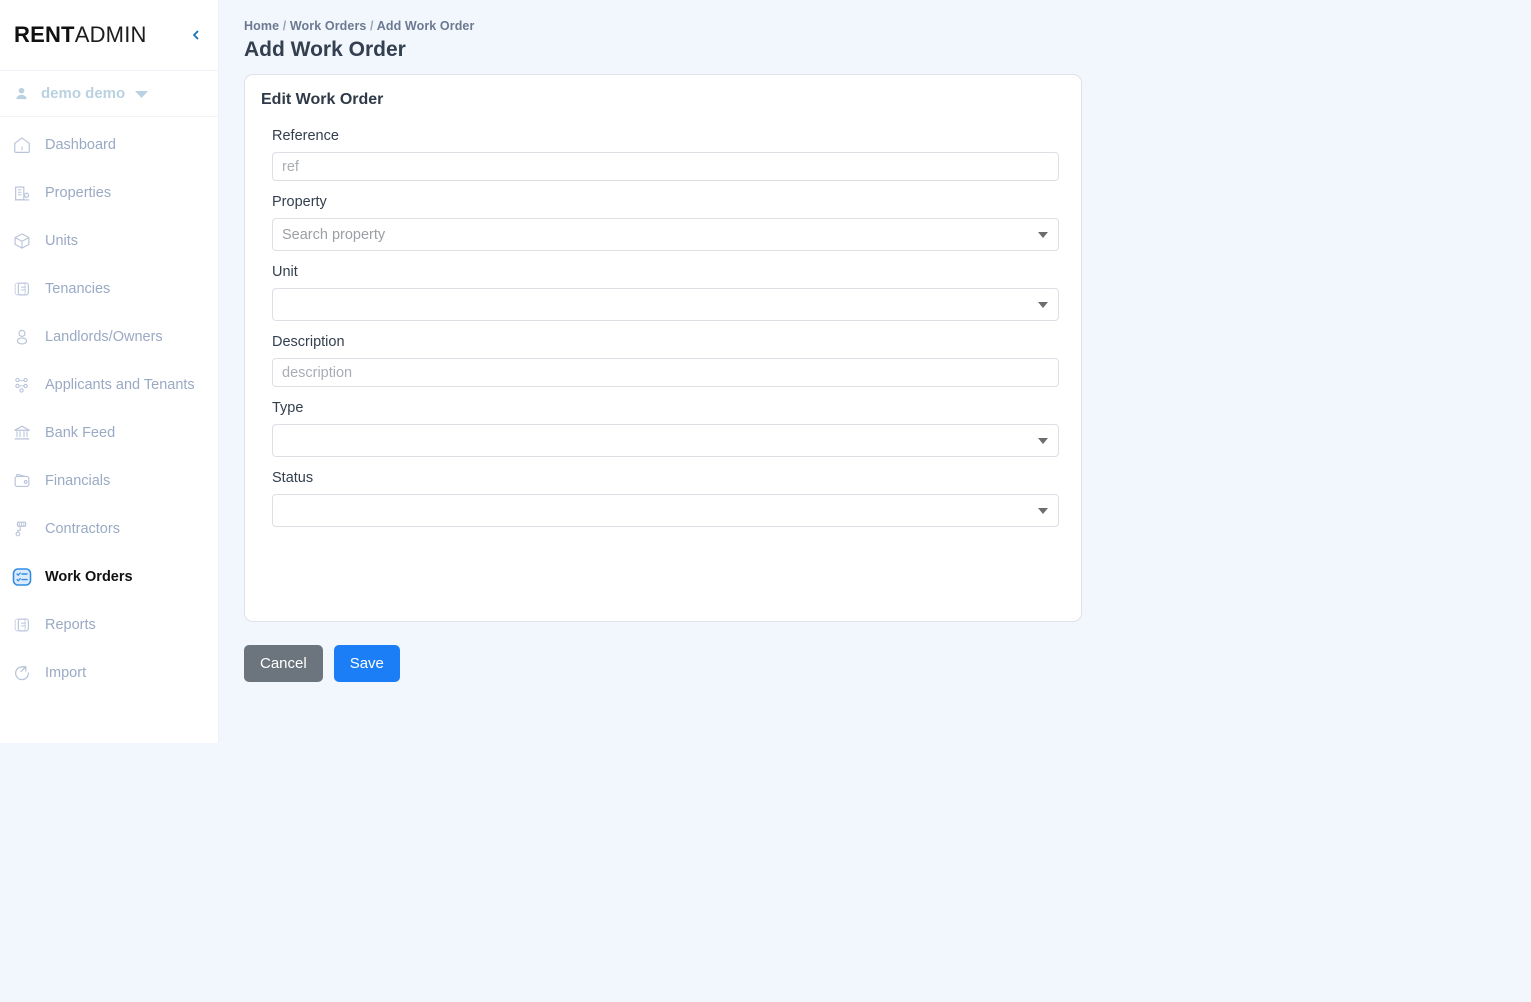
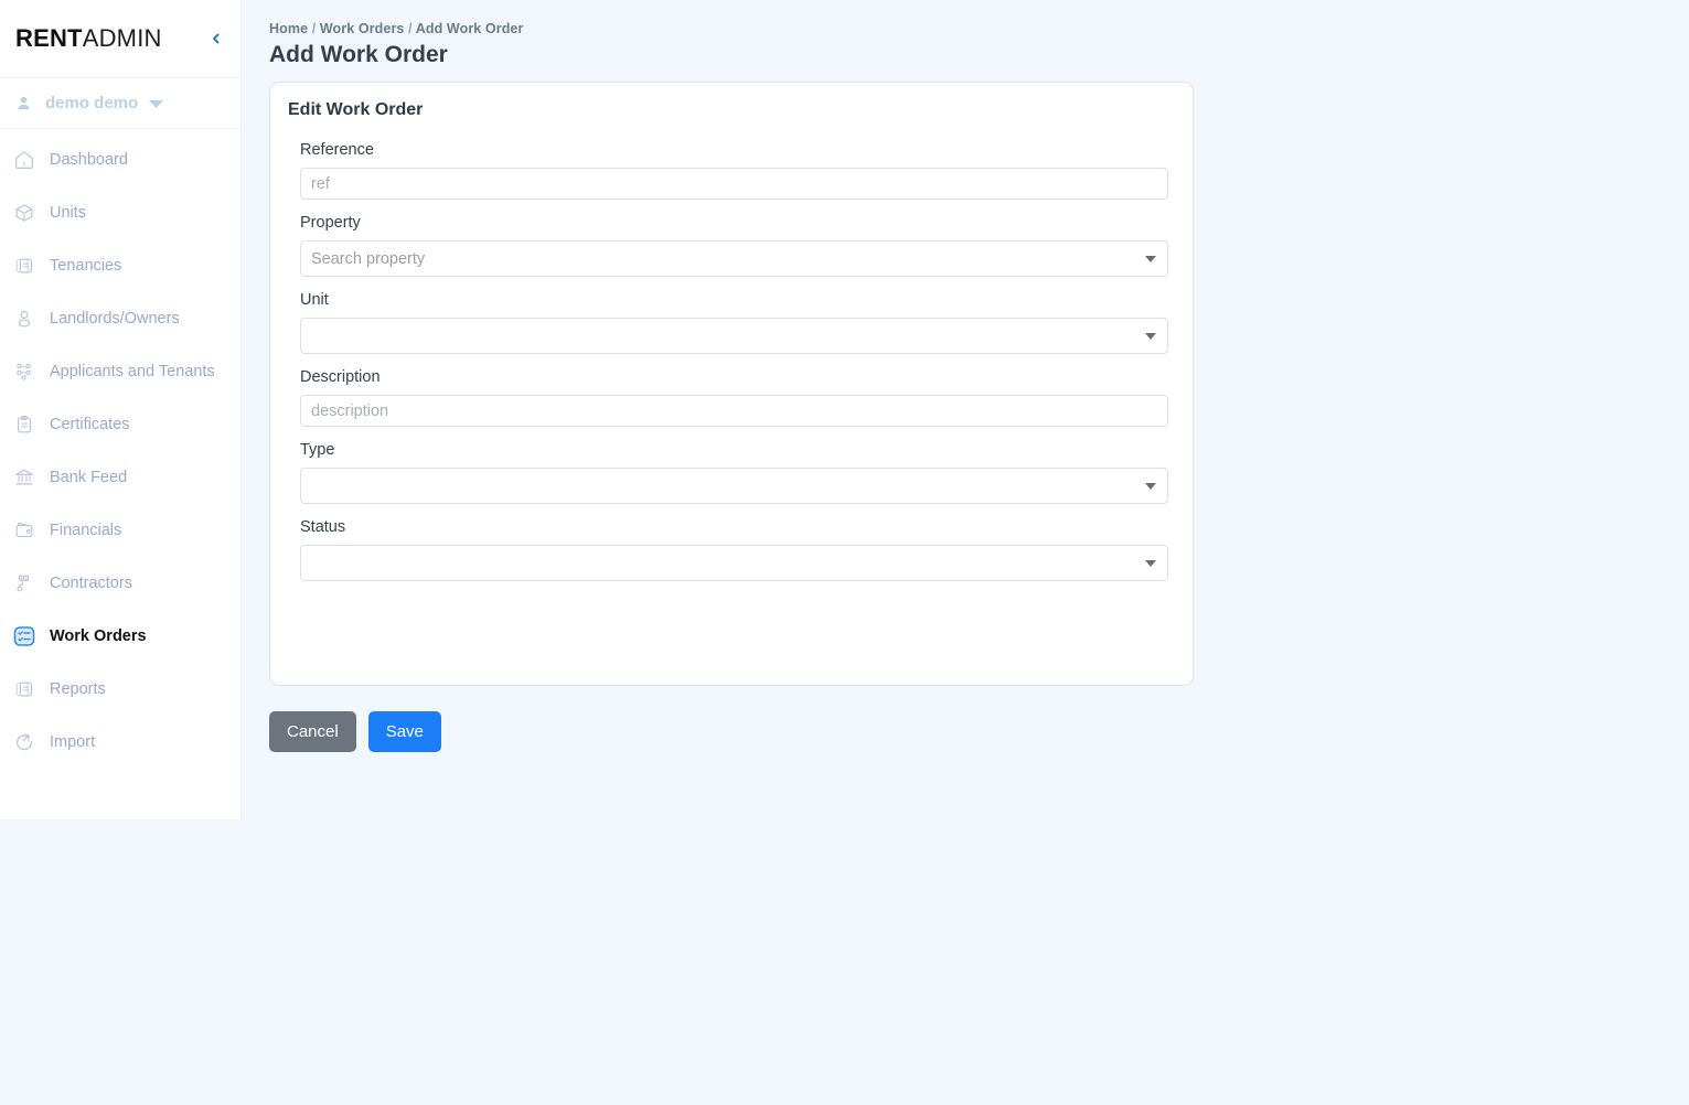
  RENTADMIN
  demo demo
  Dashboard
- Properties
  Units
  Tenancies
  Landlords/Owners
  Applicants and Tenants
+ Certificates
  Bank Feed
  Financials
  Contractors
  Work Orders
  Reports
  Import
  Home / Work Orders / Add Work Order
  Add Work Order
  Edit Work Order
  Reference
  ref
  Property
  Search property
  Unit
  Description
  description
  Type
  Status
  Cancel
  Save
